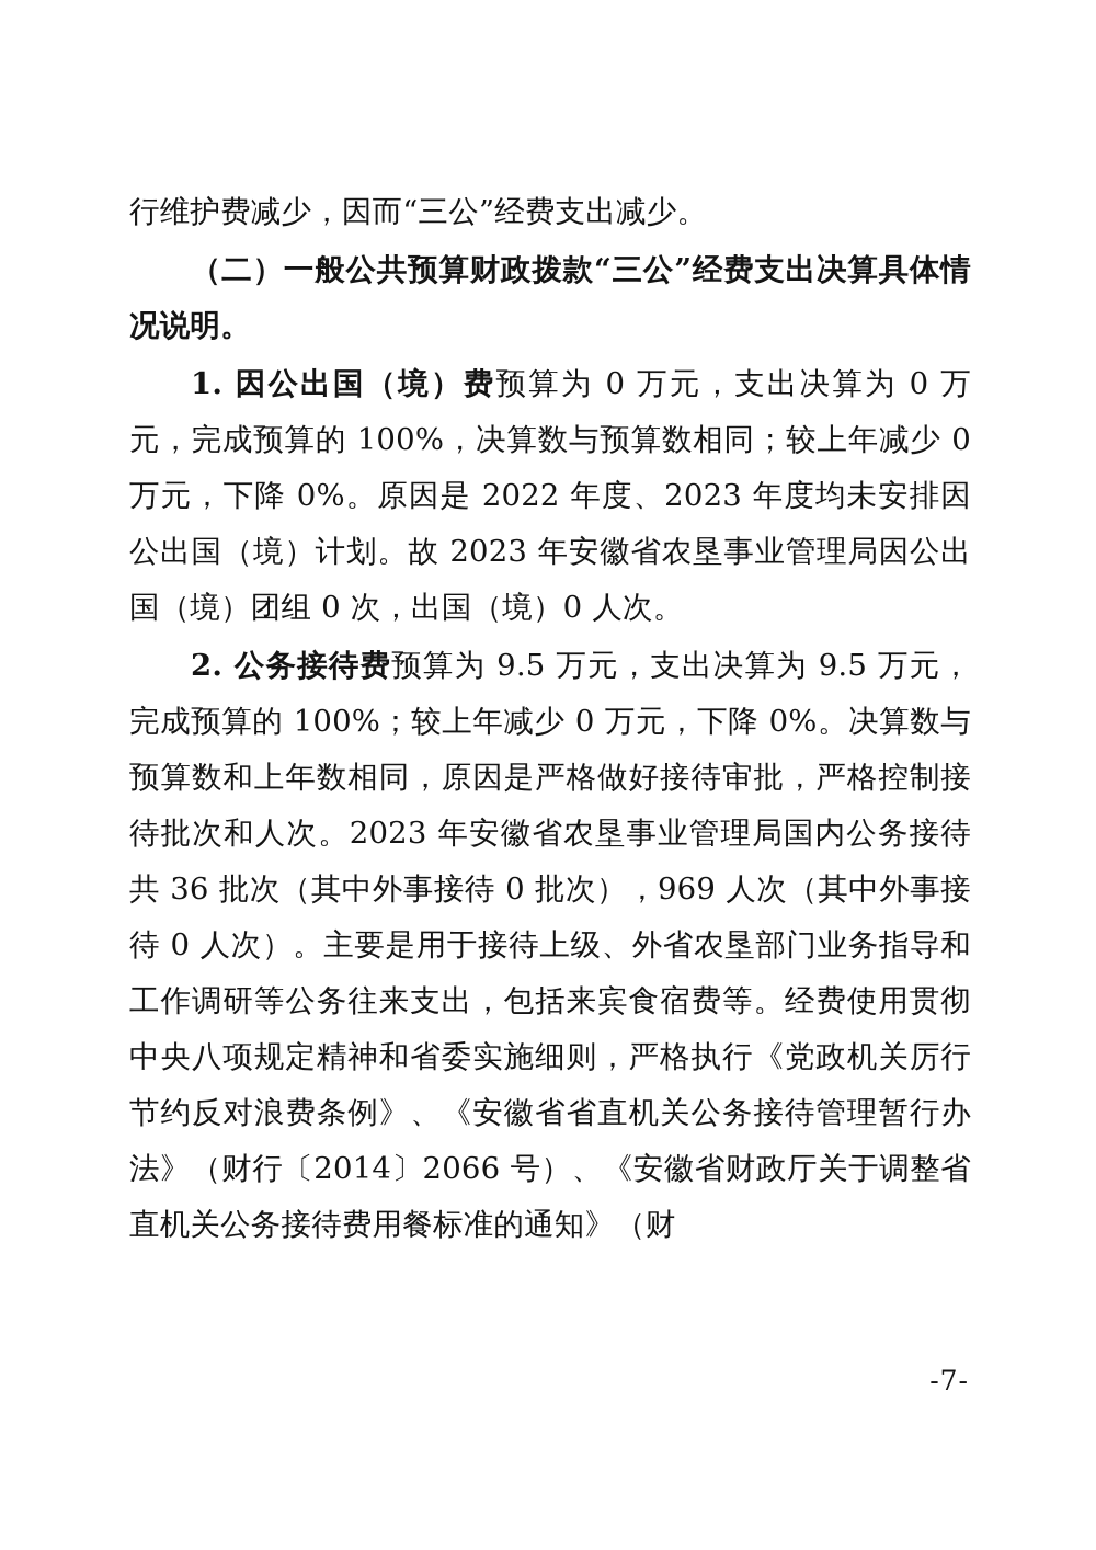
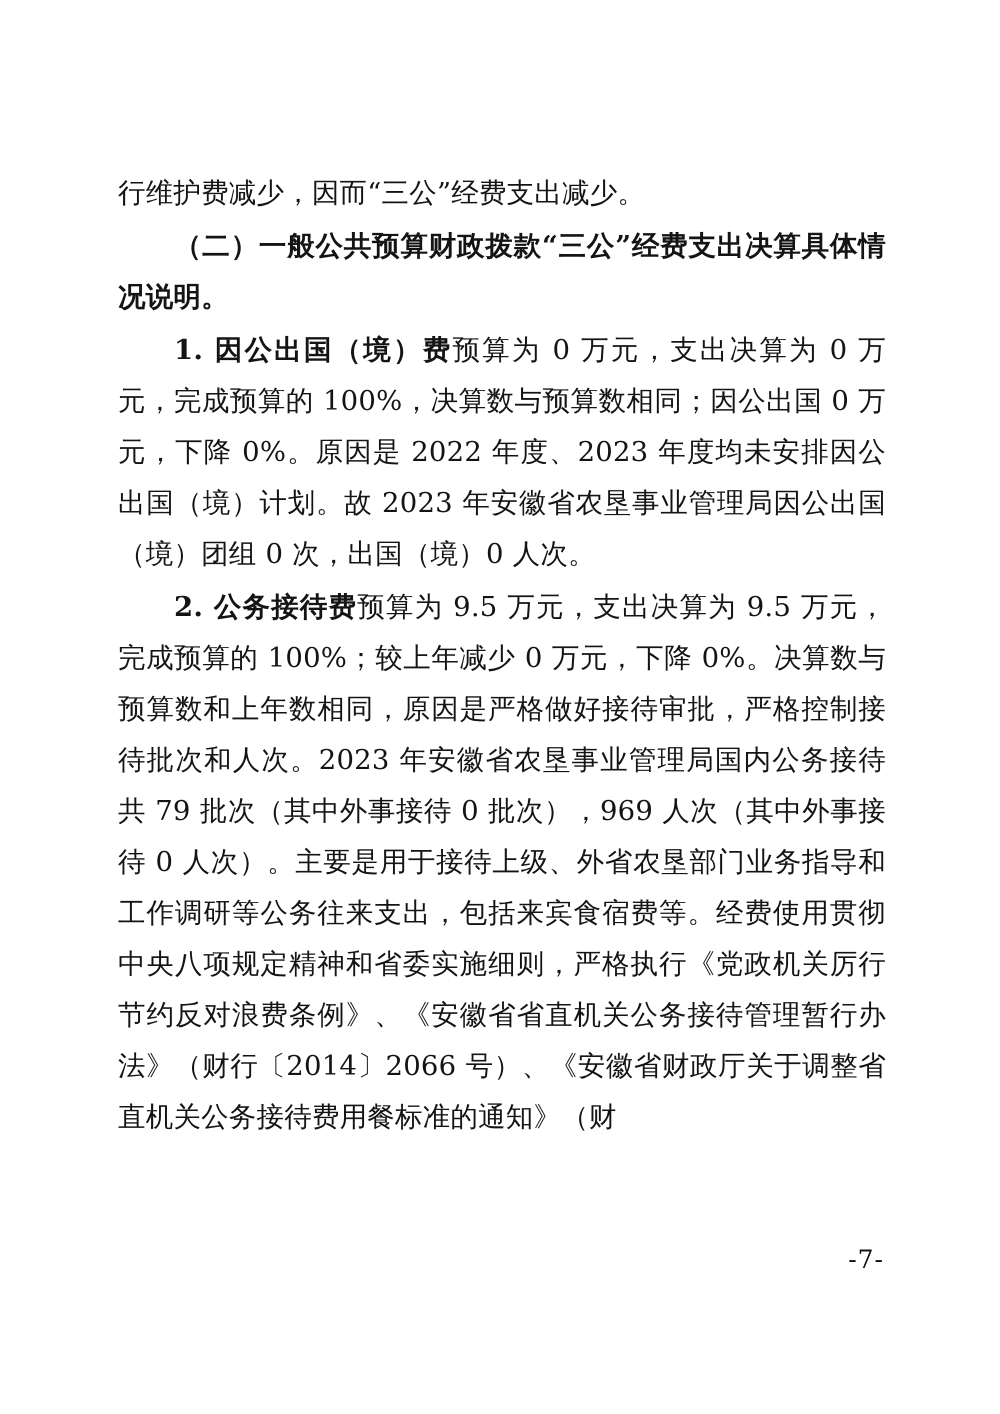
  行维护费减少，因而“三公”经费支出减少。
  （二）一般公共预算财政拨款“三公”经费支出决算具体情况说明。
- 1. 因公出国（境）费预算为 0 万元，支出决算为 0 万元，完成预算的 100%，决算数与预算数相同；较上年减少 0 万元，下降 0%。原因是 2022 年度、2023 年度均未安排因公出国（境）计划。故 2023 年安徽省农垦事业管理局因公出国（境）团组 0 次，出国（境）0 人次。
+ 1. 因公出国（境）费预算为 0 万元，支出决算为 0 万元，完成预算的 100%，决算数与预算数相同；因公出国 0 万元，下降 0%。原因是 2022 年度、2023 年度均未安排因公出国（境）计划。故 2023 年安徽省农垦事业管理局因公出国（境）团组 0 次，出国（境）0 人次。
- 2. 公务接待费预算为 9.5 万元，支出决算为 9.5 万元，完成预算的 100%；较上年减少 0 万元，下降 0%。决算数与预算数和上年数相同，原因是严格做好接待审批，严格控制接待批次和人次。2023 年安徽省农垦事业管理局国内公务接待共 36 批次（其中外事接待 0 批次），969 人次（其中外事接待 0 人次）。主要是用于接待上级、外省农垦部门业务指导和工作调研等公务往来支出，包括来宾食宿费等。经费使用贯彻中央八项规定精神和省委实施细则，严格执行《党政机关厉行节约反对浪费条例》、《安徽省省直机关公务接待管理暂行办法》（财行〔2014〕2066 号）、《安徽省财政厅关于调整省直机关公务接待费用餐标准的通知》（财
+ 2. 公务接待费预算为 9.5 万元，支出决算为 9.5 万元，完成预算的 100%；较上年减少 0 万元，下降 0%。决算数与预算数和上年数相同，原因是严格做好接待审批，严格控制接待批次和人次。2023 年安徽省农垦事业管理局国内公务接待共 79 批次（其中外事接待 0 批次），969 人次（其中外事接待 0 人次）。主要是用于接待上级、外省农垦部门业务指导和工作调研等公务往来支出，包括来宾食宿费等。经费使用贯彻中央八项规定精神和省委实施细则，严格执行《党政机关厉行节约反对浪费条例》、《安徽省省直机关公务接待管理暂行办法》（财行〔2014〕2066 号）、《安徽省财政厅关于调整省直机关公务接待费用餐标准的通知》（财
  -7-
